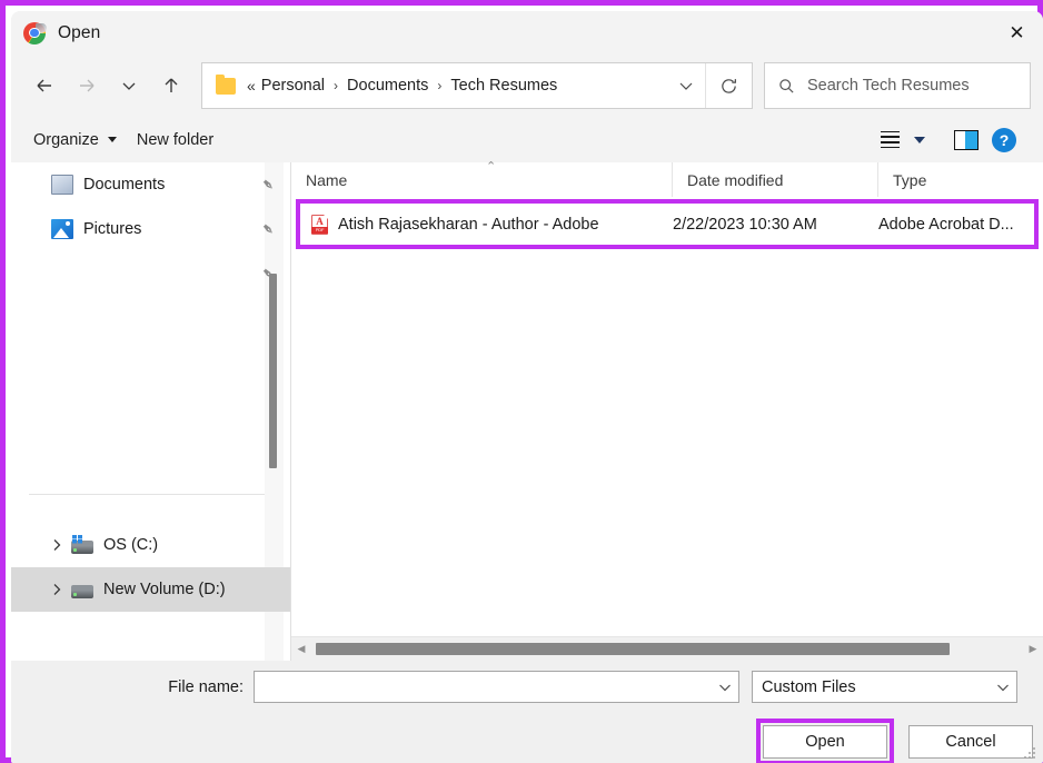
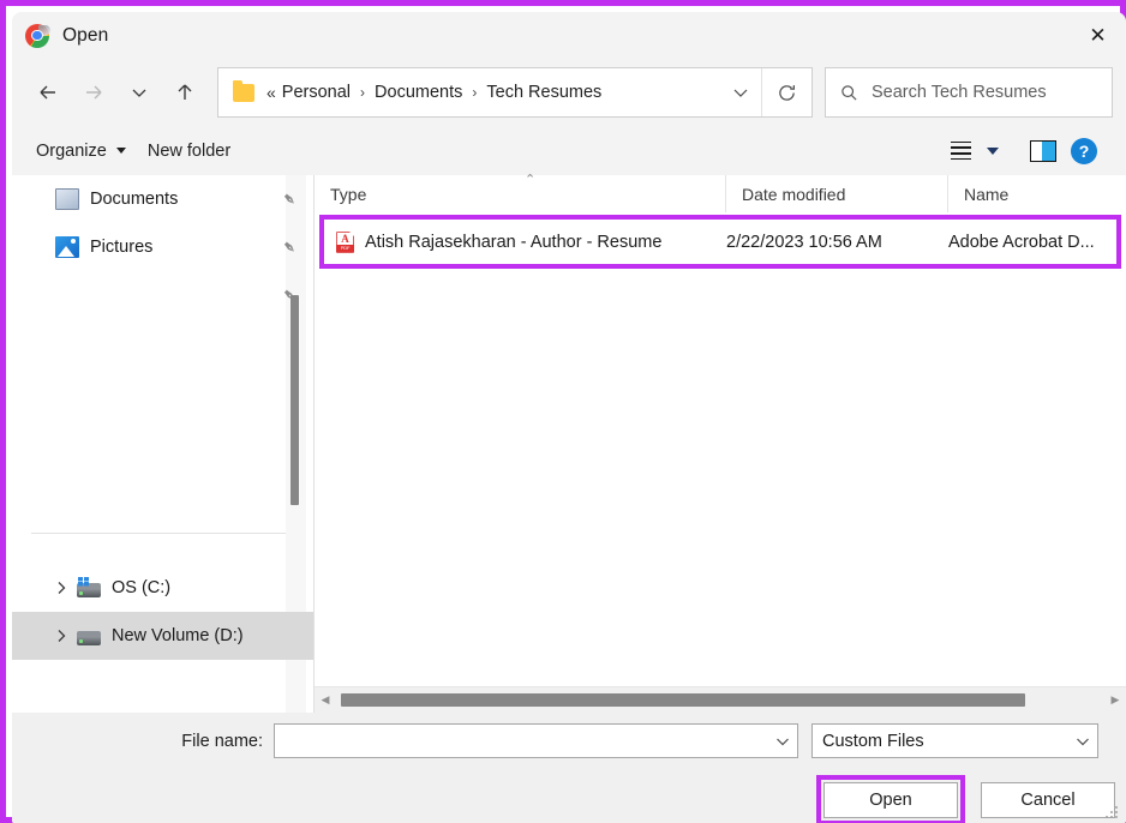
  Open
  ✕
  «
  Personal
  ›
  Documents
  ›
  Tech Resumes
  Search Tech Resumes
  Organize
  New folder
  ?
  Documents
  Pictures
  OS (C:)
  New Volume (D:)
  ⌃
- Name
+ Type
  Date modified
- Type
+ Name
- Atish Rajasekharan - Author - Adobe
+ Atish Rajasekharan - Author - Resume
- 2/22/2023 10:30 AM
+ 2/22/2023 10:56 AM
  Adobe Acrobat D...
  ◀
  ▶
  File name:
  Custom Files
  Open
  Cancel
